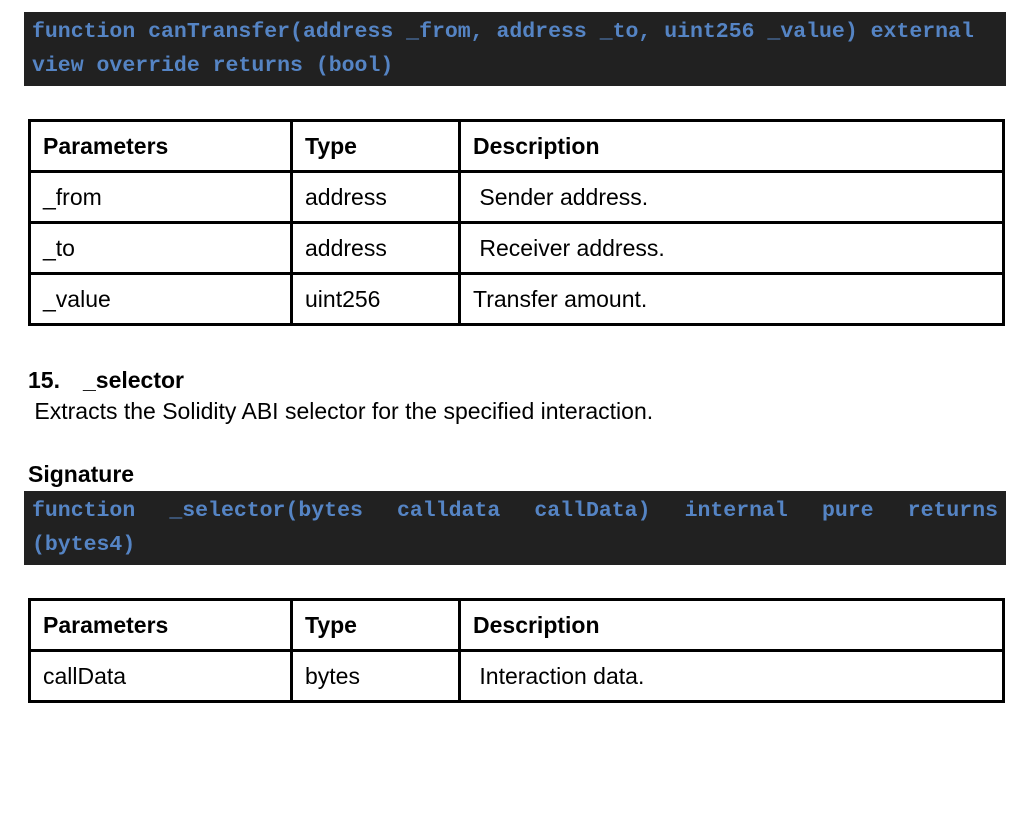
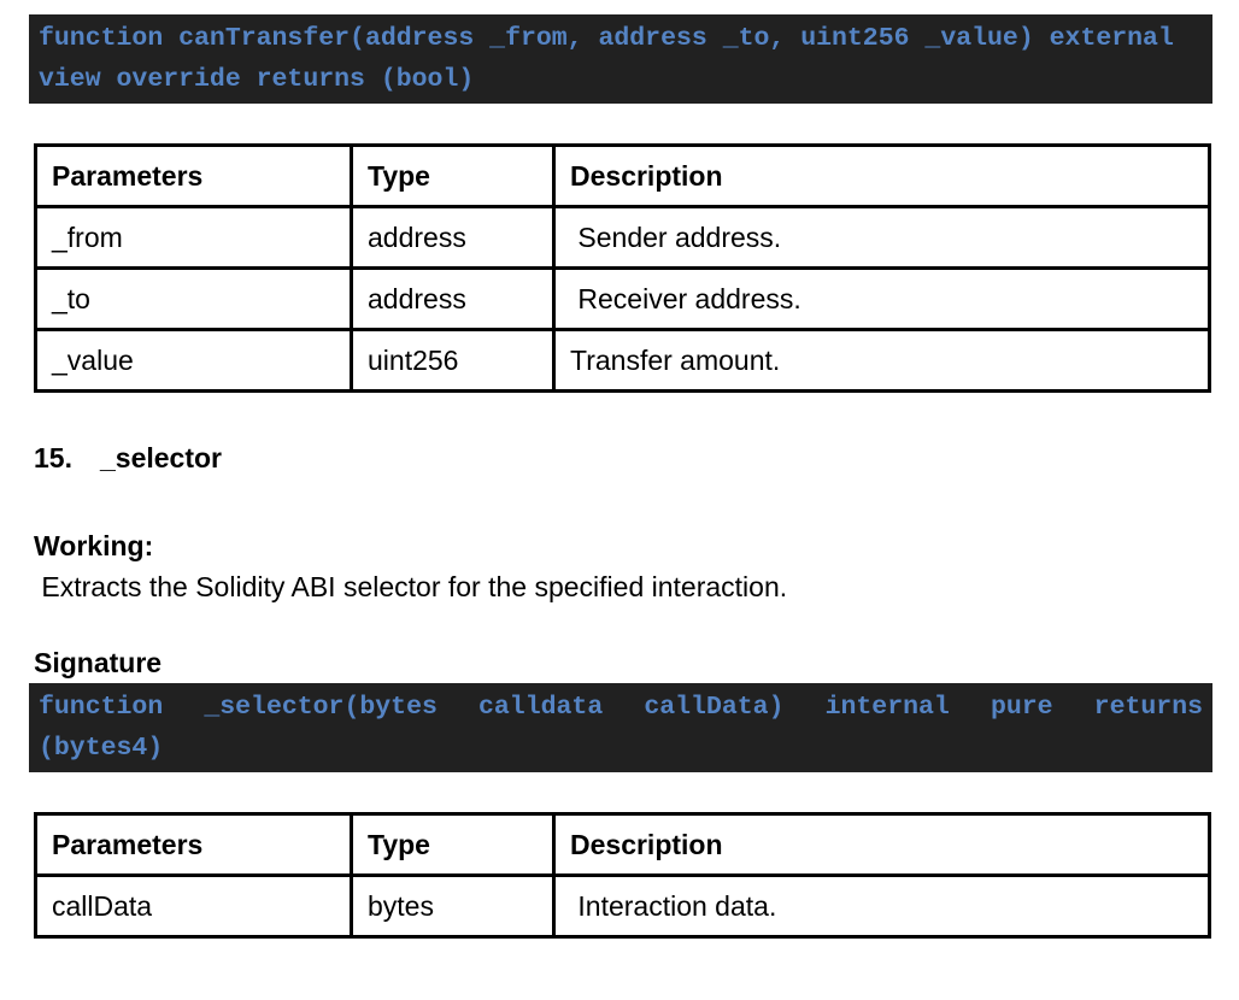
  function canTransfer(address _from, address _to, uint256 _value) external
  view override returns (bool)
  Parameters	Type	Description
  _from	address	Sender address.
  _to	address	Receiver address.
  _value	uint256	Transfer amount.
  15. _selector
+ Working:
  Extracts the Solidity ABI selector for the specified interaction.
  Signature
  function _selector(bytes calldata callData) internal pure returns
  (bytes4)
  Parameters	Type	Description
  callData	bytes	Interaction data.
